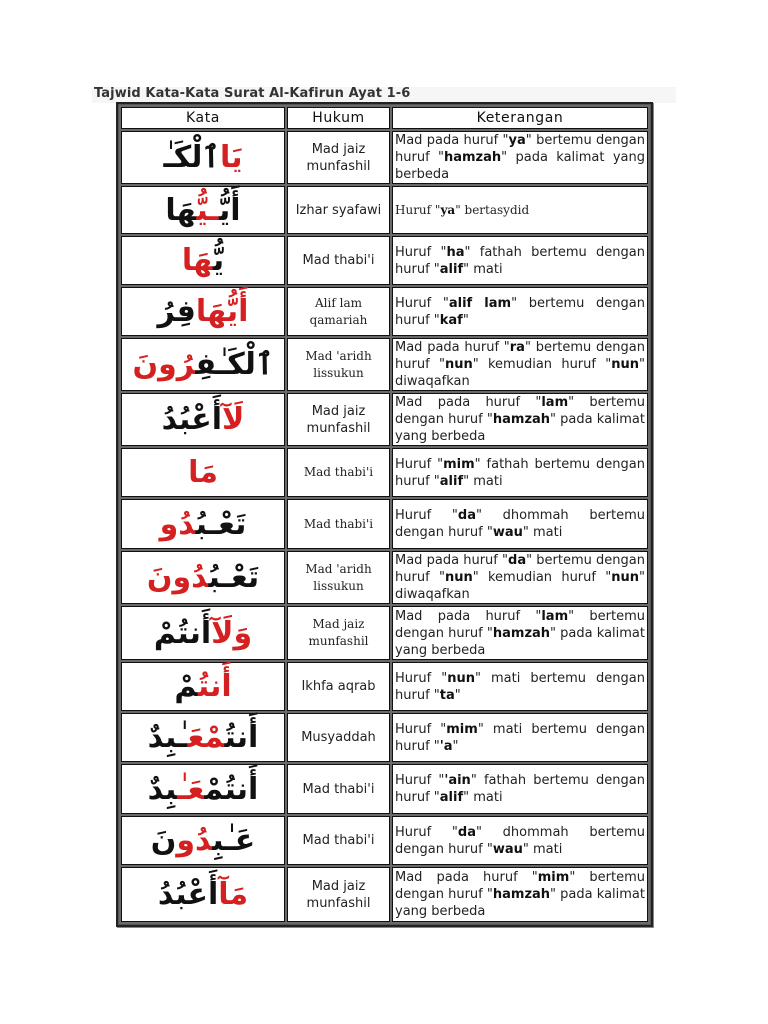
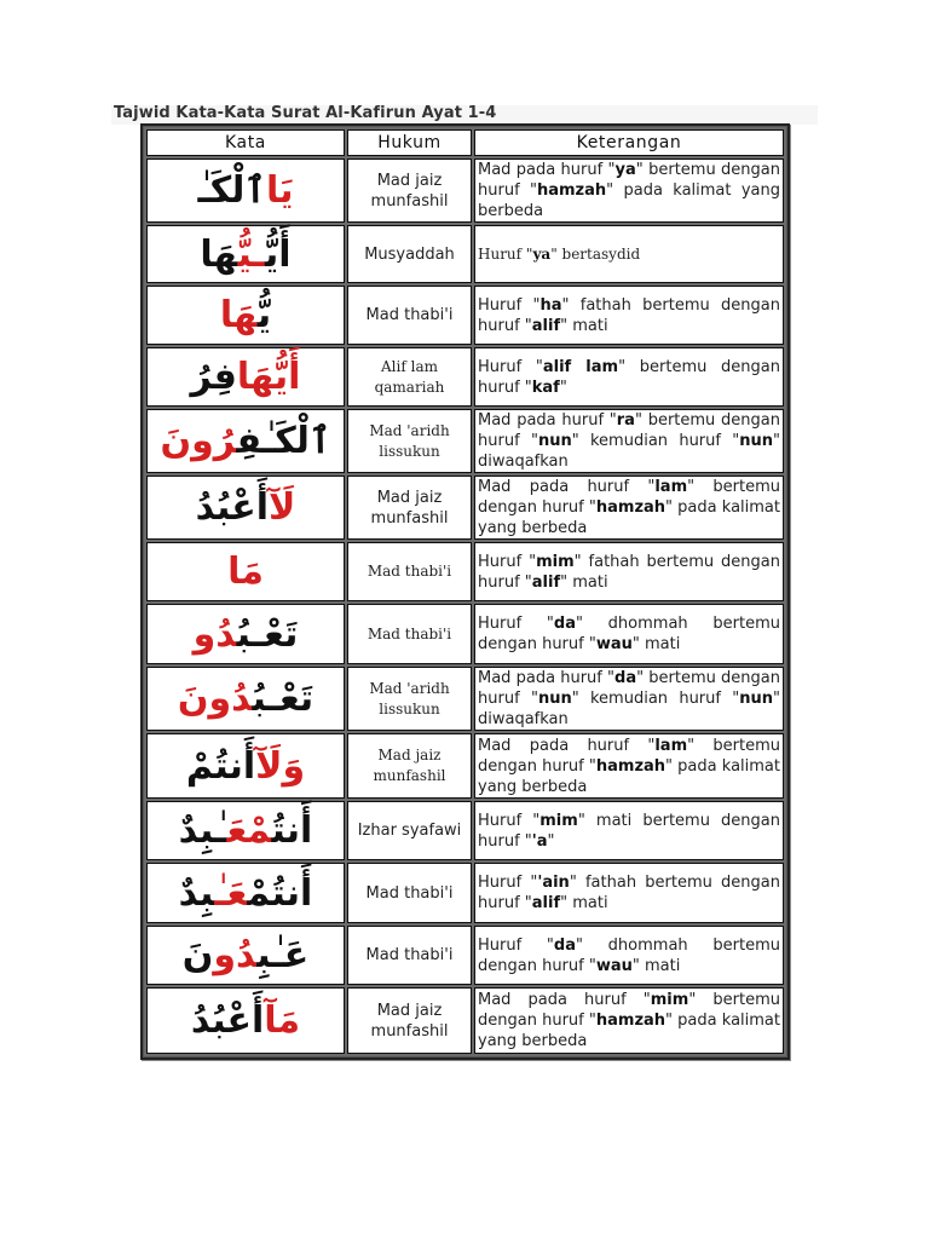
- Tajwid Kata-Kata Surat Al-Kafirun Ayat 1-6
+ Tajwid Kata-Kata Surat Al-Kafirun Ayat 1-4
  Kata	Hukum	Keterangan
  يَاٱلْكَـٰ	Mad jaiz munfashil	Mad pada huruf "ya" bertemu dengan huruf "hamzah" pada kalimat yang berbeda
- أَيُّـيُّهَا	Izhar syafawi	Huruf "ya" bertasydid
+ أَيُّـيُّهَا	Musyaddah	Huruf "ya" bertasydid
  يُّهَا	Mad thabi'i	Huruf "ha" fathah bertemu dengan huruf "alif" mati
  أَيُّهَافِرُ	Alif lam qamariah	Huruf "alif lam" bertemu dengan huruf "kaf"
  ٱلْكَـٰفِرُونَ	Mad 'aridh lissukun	Mad pada huruf "ra" bertemu dengan huruf "nun" kemudian huruf "nun" diwaqafkan
  لَآأَعْبُدُ	Mad jaiz munfashil	Mad pada huruf "lam" bertemu dengan huruf "hamzah" pada kalimat yang berbeda
  مَا	Mad thabi'i	Huruf "mim" fathah bertemu dengan huruf "alif" mati
  تَعْـبُدُو	Mad thabi'i	Huruf "da" dhommah bertemu dengan huruf "wau" mati
  تَعْـبُدُونَ	Mad 'aridh lissukun	Mad pada huruf "da" bertemu dengan huruf "nun" kemudian huruf "nun" diwaqafkan
  وَلَآأَنتُمْ	Mad jaiz munfashil	Mad pada huruf "lam" bertemu dengan huruf "hamzah" pada kalimat yang berbeda
- أَنتُمْ	Ikhfa aqrab	Huruf "nun" mati bertemu dengan huruf "ta"
- أَنتُمْعَـٰبِدٌ	Musyaddah	Huruf "mim" mati bertemu dengan huruf "'a"
+ أَنتُمْعَـٰبِدٌ	Izhar syafawi	Huruf "mim" mati bertemu dengan huruf "'a"
  أَنتُمْعَـٰبِدٌ	Mad thabi'i	Huruf "'ain" fathah bertemu dengan huruf "alif" mati
  عَـٰبِدُونَ	Mad thabi'i	Huruf "da" dhommah bertemu dengan huruf "wau" mati
  مَآأَعْبُدُ	Mad jaiz munfashil	Mad pada huruf "mim" bertemu dengan huruf "hamzah" pada kalimat yang berbeda
